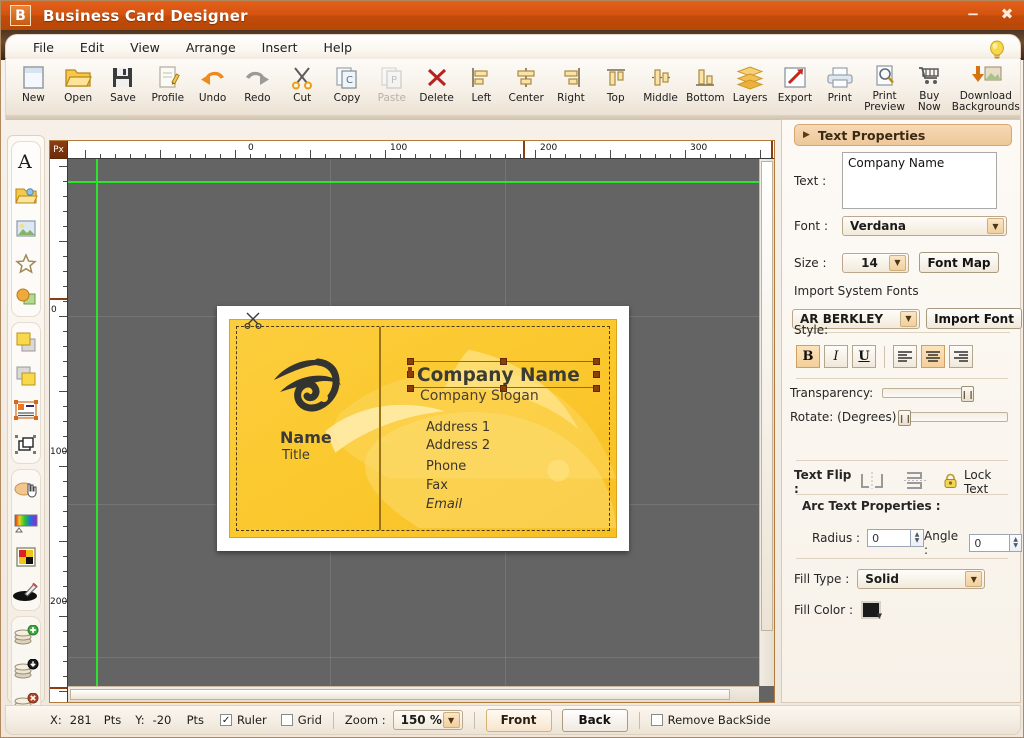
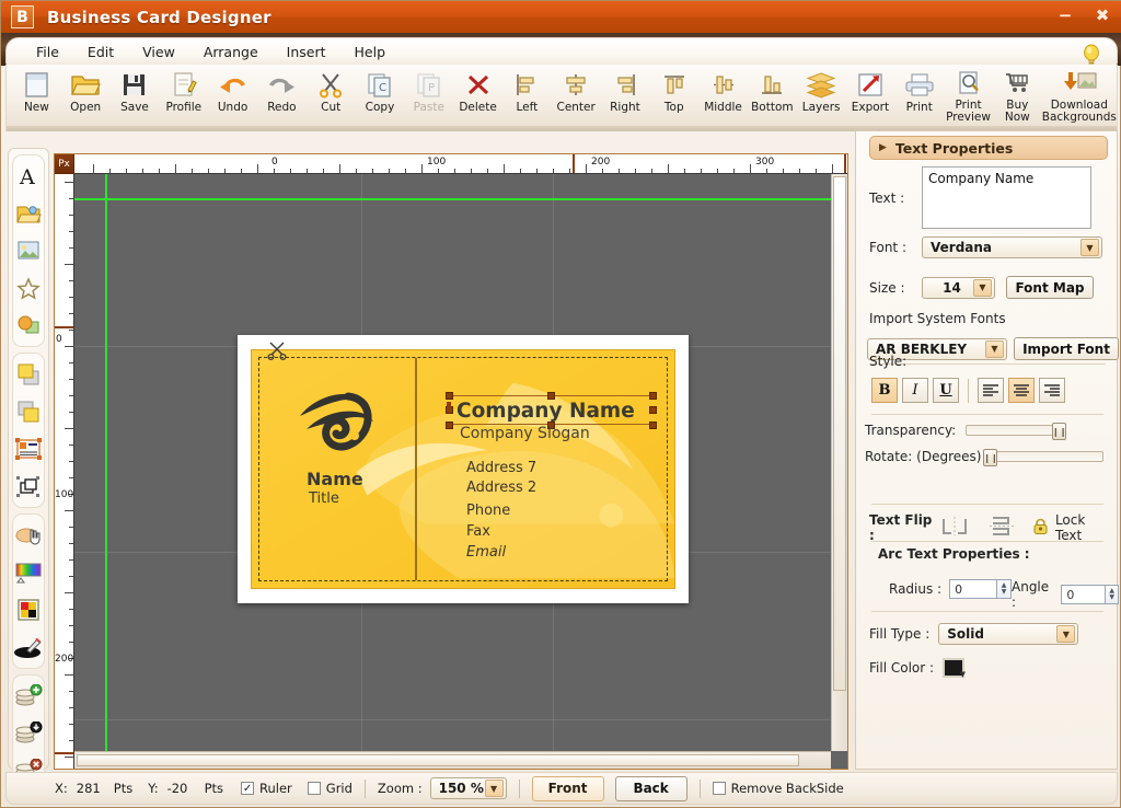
  B
  Business Card Designer
  −
  ✖
  File
  Edit
  View
  Arrange
  Insert
  Help
  New
  Open
  Save
  Profile
  Undo
  Redo
  Cut
  C
  Copy
  P
  Paste
  Delete
  Left
  Center
  Right
  Top
  Middle
  Bottom
  Layers
  Export
  Print
  Print
  Preview
  Buy
  Now
  Download
  Backgrounds
  A
  Px
  0
  100
  200
  300
  0
  100
  200
  Name
  Title
  Company Name
  Company Slogan
- Address 1
+ Address 7
  Address 2
  Phone
  Fax
  Email
  ▶
  Text Properties
  Text :
  Company Name
  Font :
  Verdana
  ▼
  Size :
  14
  ▼
  Font Map
  Import System Fonts
  AR BERKLEY
  ▼
  Import Font
  Style:
  B
  I
  U
  Transparency:
  ❙❙
  Rotate: (Degrees)
  ❙❙
  Text Flip :
  Lock Text
  Arc Text Properties :
  Radius :
  0
  Angle :
  0
  Fill Type :
  Solid
  ▼
  Fill Color :
  ▼
  X:
  281
  Pts
  Y:
  -20
  Pts
  ✓
  Ruler
  Grid
  Zoom :
  150 %
  ▼
  Front
  Back
  Remove BackSide
